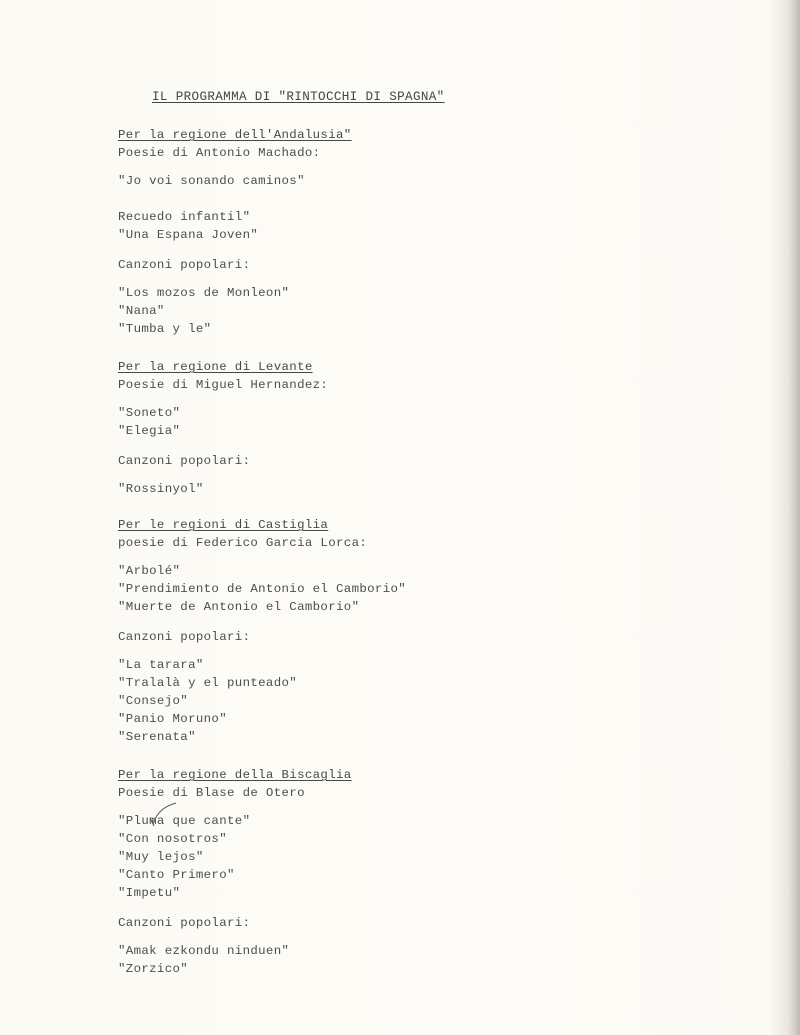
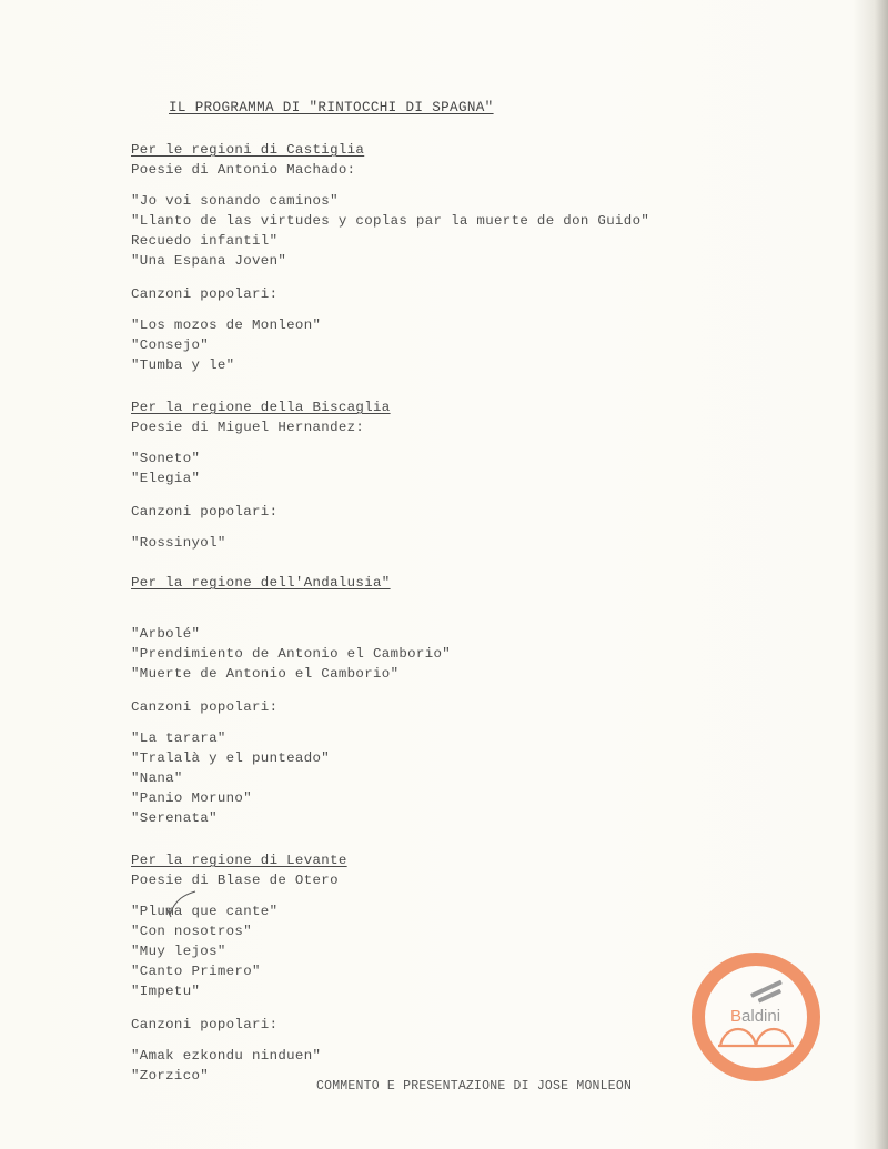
  IL PROGRAMMA DI "RINTOCCHI DI SPAGNA"
- Per la regione dell'Andalusia"
+ Per le regioni di Castiglia
  Poesie di Antonio Machado:
  "Jo voi sonando caminos"
+ "Llanto de las virtudes y coplas par la muerte de don Guido"
  Recuedo infantil"
  "Una Espana Joven"
  Canzoni popolari:
  "Los mozos de Monleon"
- "Nana"
+ "Consejo"
  "Tumba y le"
- Per la regione di Levante
+ Per la regione della Biscaglia
  Poesie di Miguel Hernandez:
  "Soneto"
  "Elegia"
  Canzoni popolari:
  "Rossinyol"
- Per le regioni di Castiglia
+ Per la regione dell'Andalusia"
- poesie di Federico Garcia Lorca:
  "Arbolé"
  "Prendimiento de Antonio el Camborio"
  "Muerte de Antonio el Camborio"
  Canzoni popolari:
  "La tarara"
  "Tralalà y el punteado"
- "Consejo"
+ "Nana"
  "Panio Moruno"
  "Serenata"
- Per la regione della Biscaglia
+ Per la regione di Levante
  Poesie di Blase de Otero
  "Pluma que cante"
  "Con nosotros"
  "Muy lejos"
  "Canto Primero"
  "Impetu"
  Canzoni popolari:
  "Amak ezkondu ninduen"
  "Zorzico"
+ COMMENTO E PRESENTAZIONE DI JOSE MONLEON
+ Baldini
